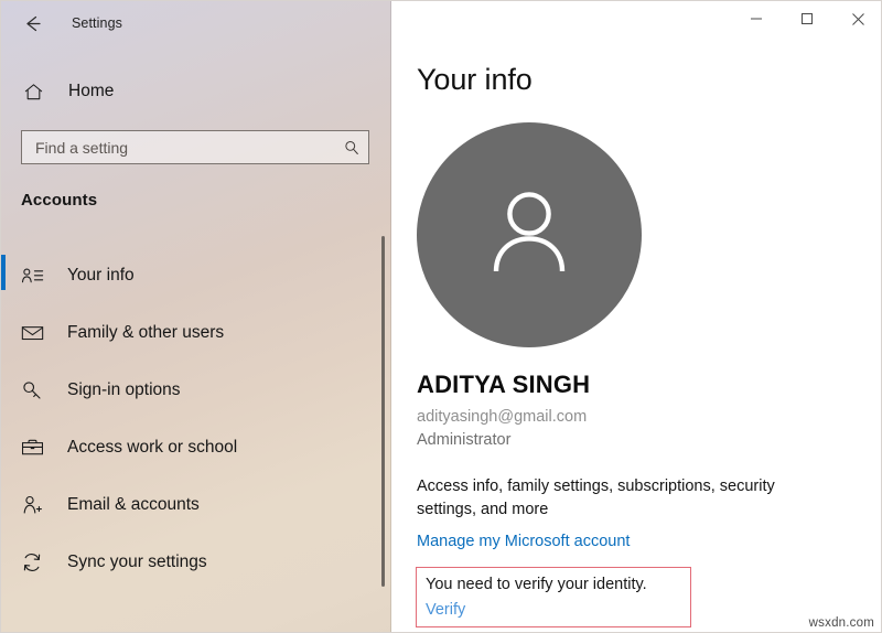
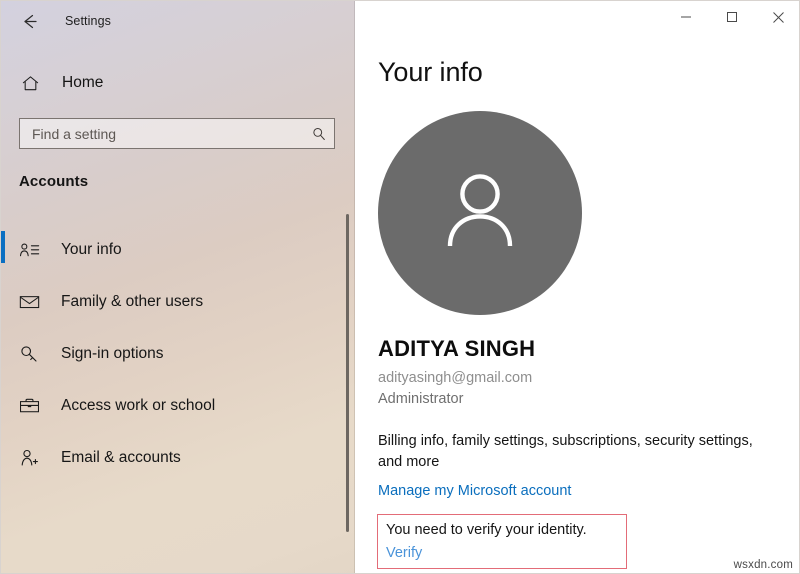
  Settings
  Home
  Find a setting
  Accounts
  Your info
  Family & other users
  Sign-in options
  Access work or school
  Email & accounts
- Sync your settings
  Your info
  ADITYA SINGH
  adityasingh@gmail.com
  Administrator
- Access info, family settings, subscriptions, security settings, and more
+ Billing info, family settings, subscriptions, security settings, and more
  Manage my Microsoft account
  You need to verify your identity.
  Verify
  wsxdn.com
